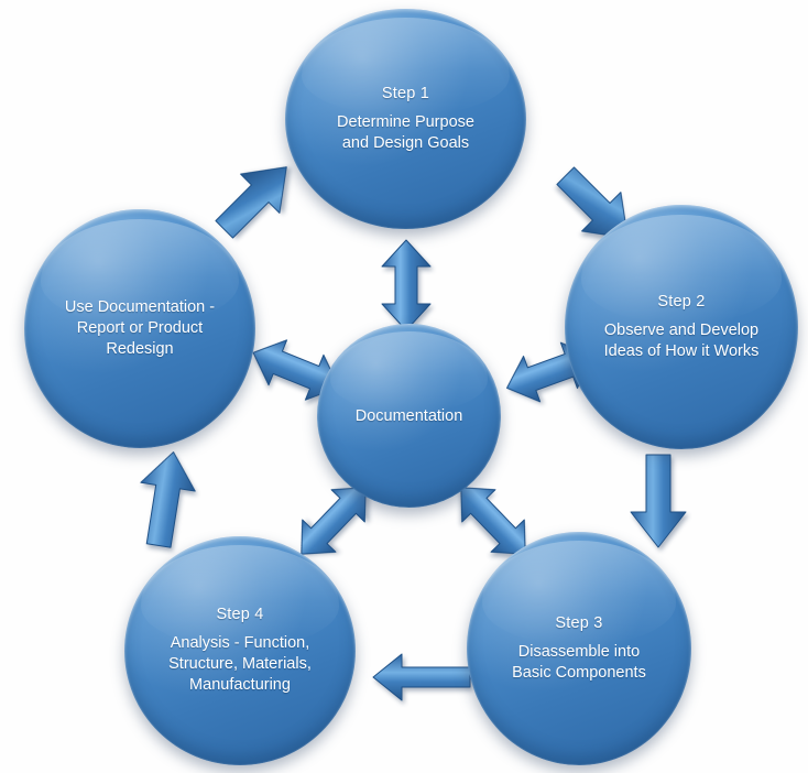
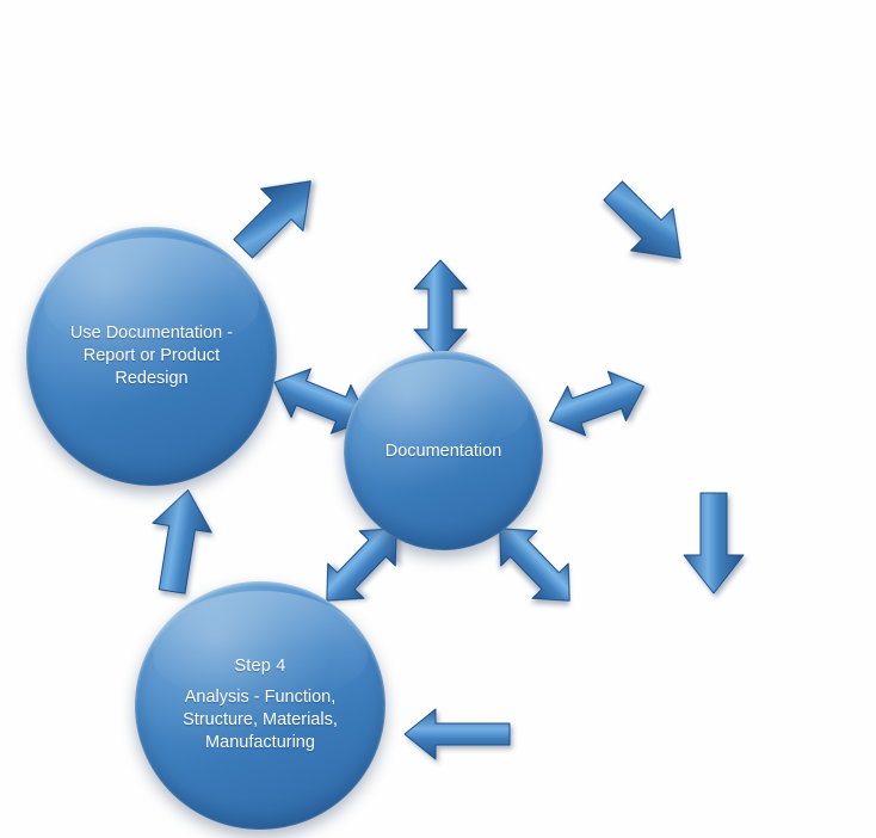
- Step 1
- Determine Purpose
- and Design Goals
- Step 2
- Observe and Develop
- Ideas of How it Works
- Step 3
- Disassemble into
- Basic Components
  Step 4
  Analysis - Function,
  Structure, Materials,
  Manufacturing
  Use Documentation -
  Report or Product
  Redesign
  Documentation
